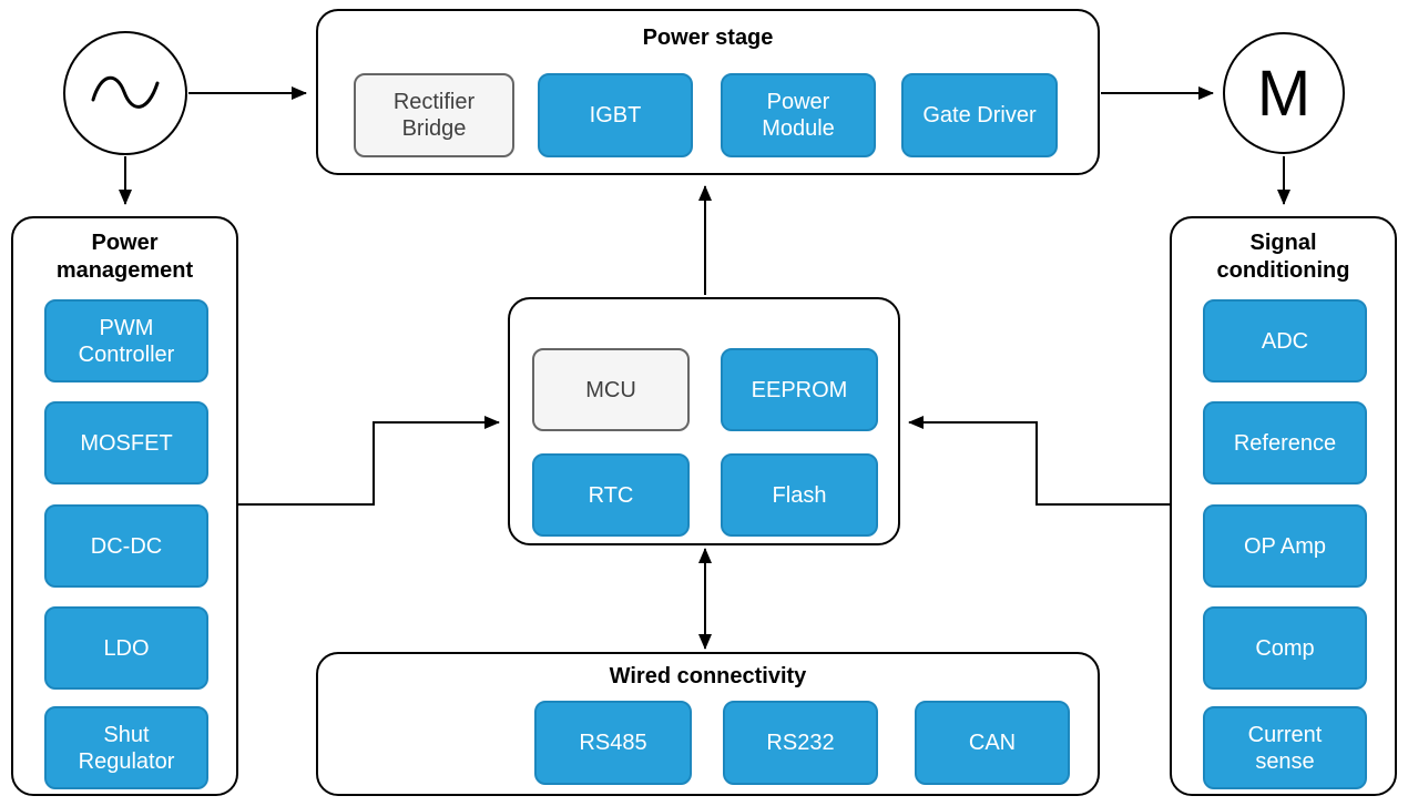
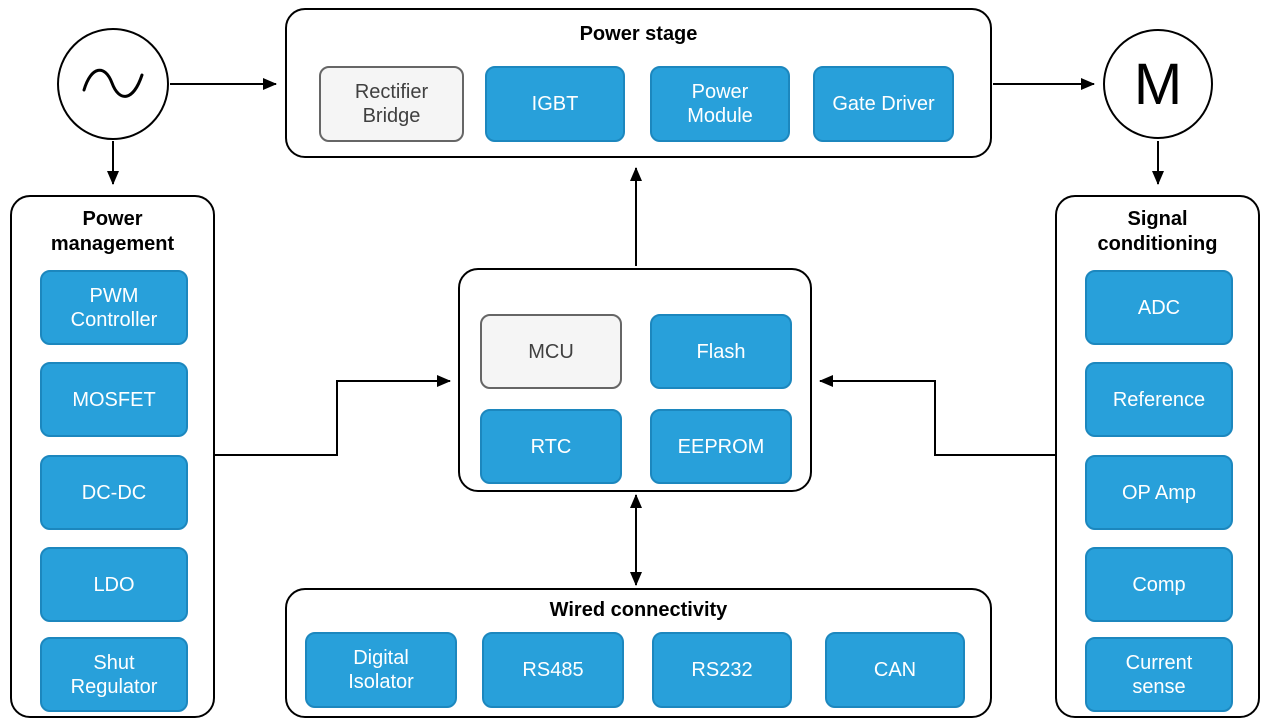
  M
  Power stage
  Rectifier Bridge
  IGBT
  Power Module
  Gate Driver
  Power management
  PWM Controller
  MOSFET
  DC-DC
  LDO
  Shut Regulator
  MCU
- EEPROM
+ Flash
  RTC
- Flash
+ EEPROM
  Signal conditioning
  ADC
  Reference
  OP Amp
  Comp
  Current sense
  Wired connectivity
+ Digital Isolator
  RS485
  RS232
  CAN
